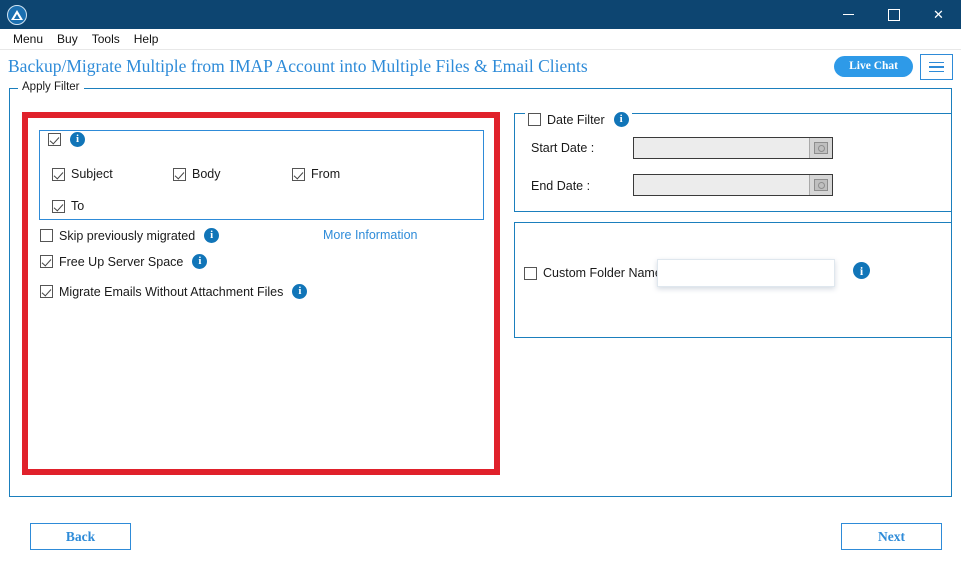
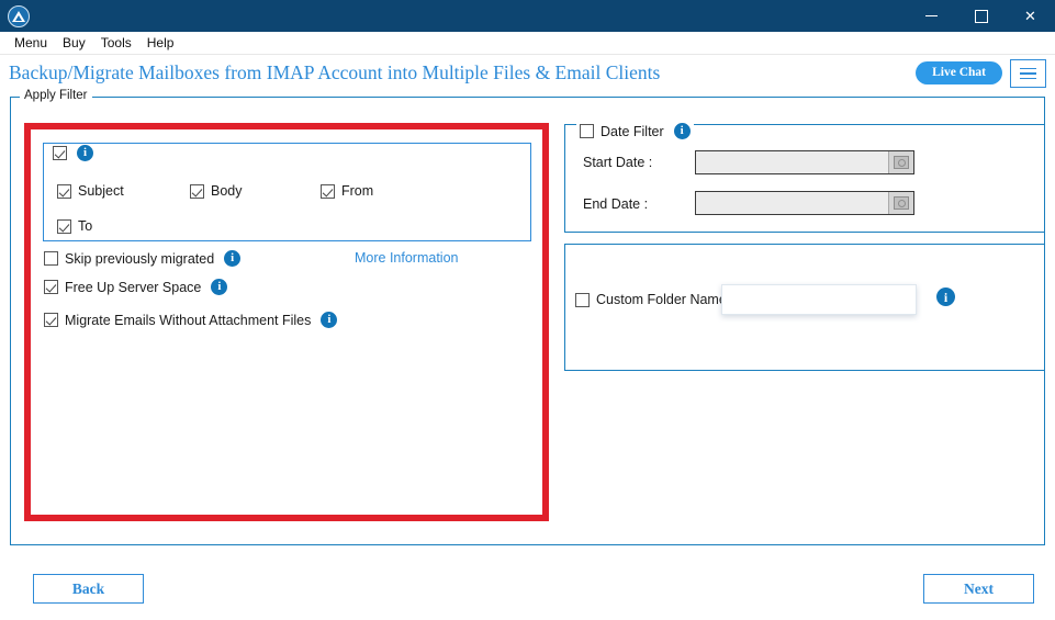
  ✕
  Menu
  Buy
  Tools
  Help
- Backup/Migrate Multiple from IMAP Account into Multiple Files & Email Clients
+ Backup/Migrate Mailboxes from IMAP Account into Multiple Files & Email Clients
  Live Chat
  Apply Filter
  i
  Subject
  Body
  From
  To
  Skip previously migrated
  i
  Free Up Server Space
  i
  Migrate Emails Without Attachment Files
  i
  More Information
  Date Filter
  i
  Start Date :
  End Date :
  Custom Folder Nam
  i
  Back
  Next
